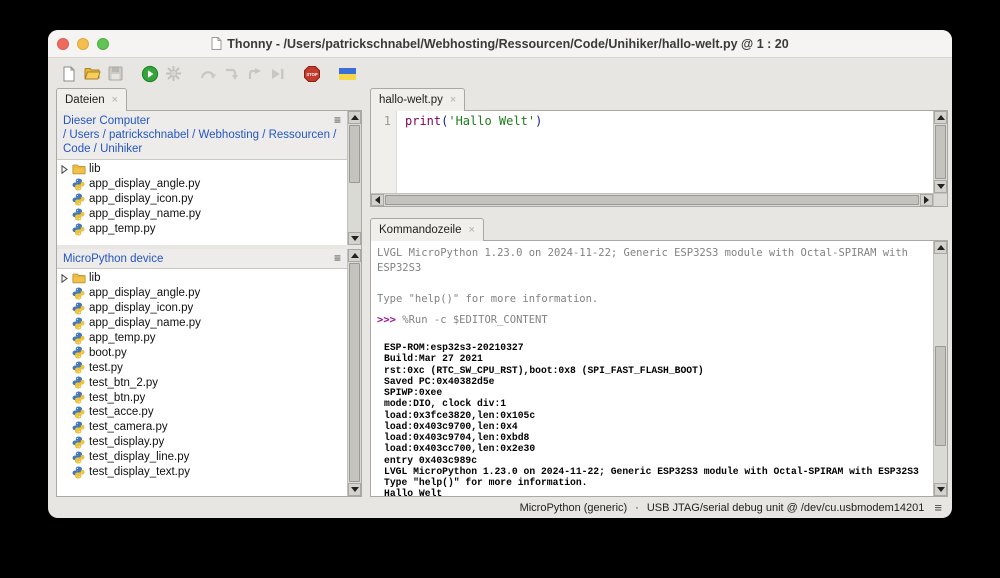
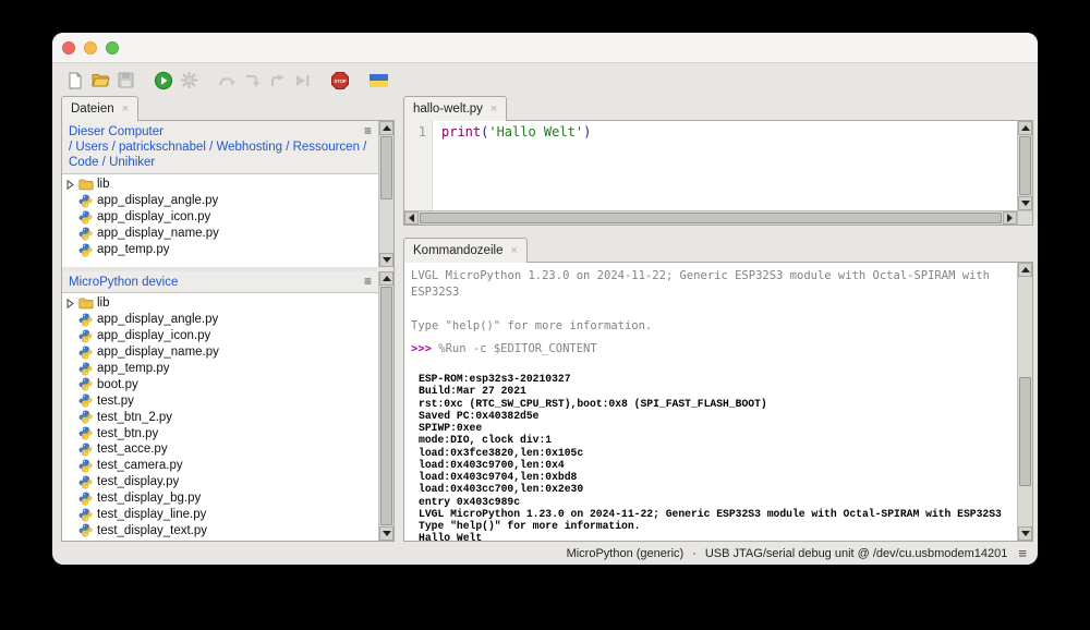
- Thonny - /Users/patrickschnabel/Webhosting/Ressourcen/Code/Unihiker/hallo-welt.py @ 1 : 20
  Dateien
  ×
  Dieser Computer
  ≡
  / Users / patrickschnabel / Webhosting / Ressourcen / Code / Unihiker
  lib
  app_display_angle.py
  app_display_icon.py
  app_display_name.py
  app_temp.py
  MicroPython device
  ≡
  lib
  app_display_angle.py
  app_display_icon.py
  app_display_name.py
  app_temp.py
  boot.py
  test.py
  test_btn_2.py
  test_btn.py
  test_acce.py
  test_camera.py
  test_display.py
+ test_display_bg.py
  test_display_line.py
  test_display_text.py
  hallo-welt.py
  ×
  1
  print('Hallo Welt')
  Kommandozeile
  ×
  LVGL MicroPython 1.23.0 on 2024-11-22; Generic ESP32S3 module with Octal-SPIRAM with ESP32S3
  Type "help()" for more information.
  >>> %Run -c $EDITOR_CONTENT
  ESP-ROM:esp32s3-20210327
  Build:Mar 27 2021
  rst:0xc (RTC_SW_CPU_RST),boot:0x8 (SPI_FAST_FLASH_BOOT)
  Saved PC:0x40382d5e
  SPIWP:0xee
  mode:DIO, clock div:1
  load:0x3fce3820,len:0x105c
  load:0x403c9700,len:0x4
  load:0x403c9704,len:0xbd8
  load:0x403cc700,len:0x2e30
  entry 0x403c989c
  LVGL MicroPython 1.23.0 on 2024-11-22; Generic ESP32S3 module with Octal-SPIRAM with ESP32S3
  Type "help()" for more information.
  Hallo Welt
  MicroPython (generic)
  ·
  USB JTAG/serial debug unit @ /dev/cu.usbmodem14201
  ≡
